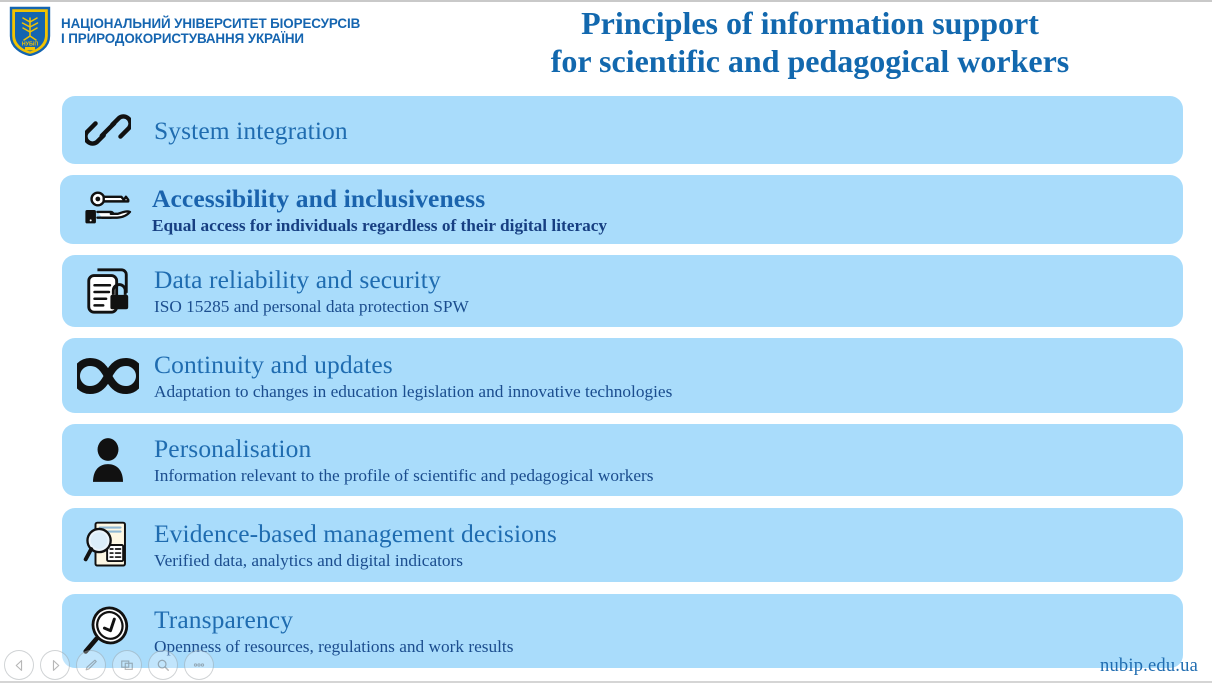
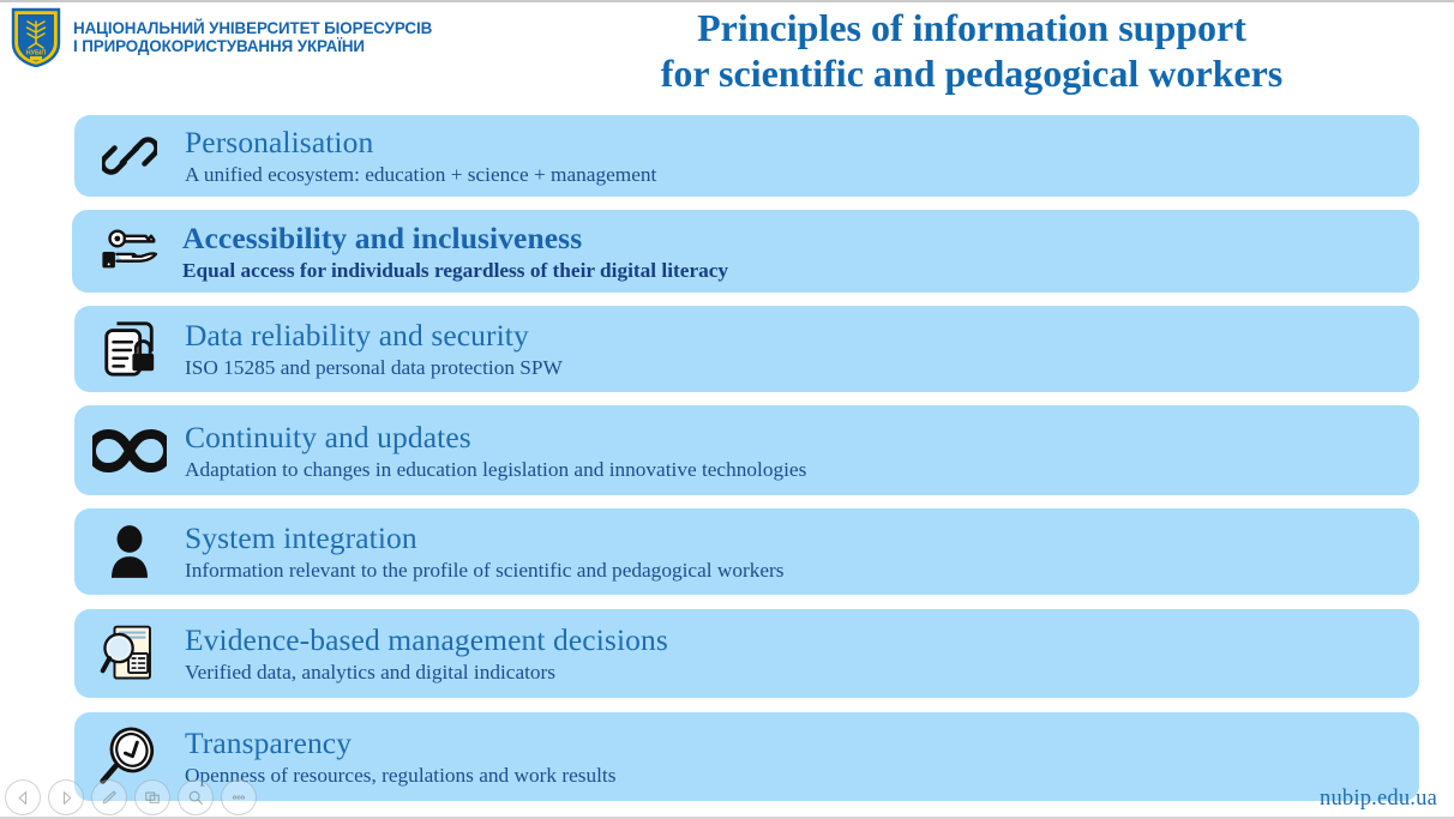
  НАЦІОНАЛЬНИЙ УНІВЕРСИТЕТ БІОРЕСУРСІВ
  І ПРИРОДОКОРИСТУВАННЯ УКРАЇНИ
  Principles of information support
  for scientific and pedagogical workers
- System integration
+ Personalisation
+ A unified ecosystem: education + science + management
  Accessibility and inclusiveness
  Equal access for individuals regardless of their digital literacy
  Data reliability and security
  ISO 15285 and personal data protection SPW
  Continuity and updates
  Adaptation to changes in education legislation and innovative technologies
- Personalisation
+ System integration
  Information relevant to the profile of scientific and pedagogical workers
  Evidence-based management decisions
  Verified data, analytics and digital indicators
  Transparency
  Openness of resources, regulations and work results
  nubip.edu.ua
